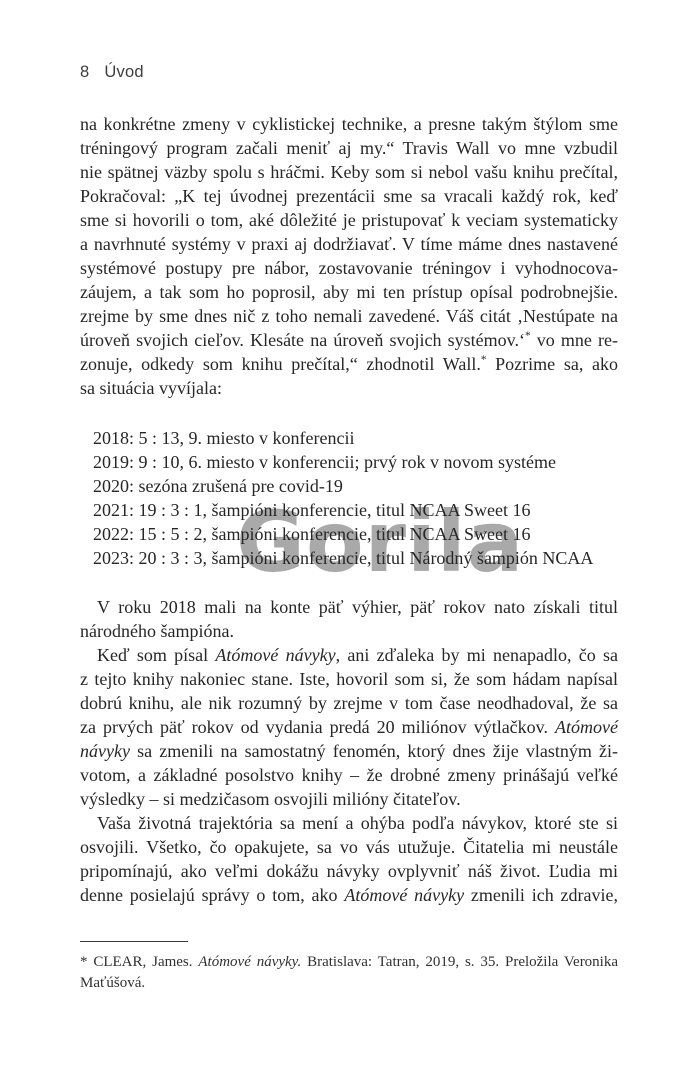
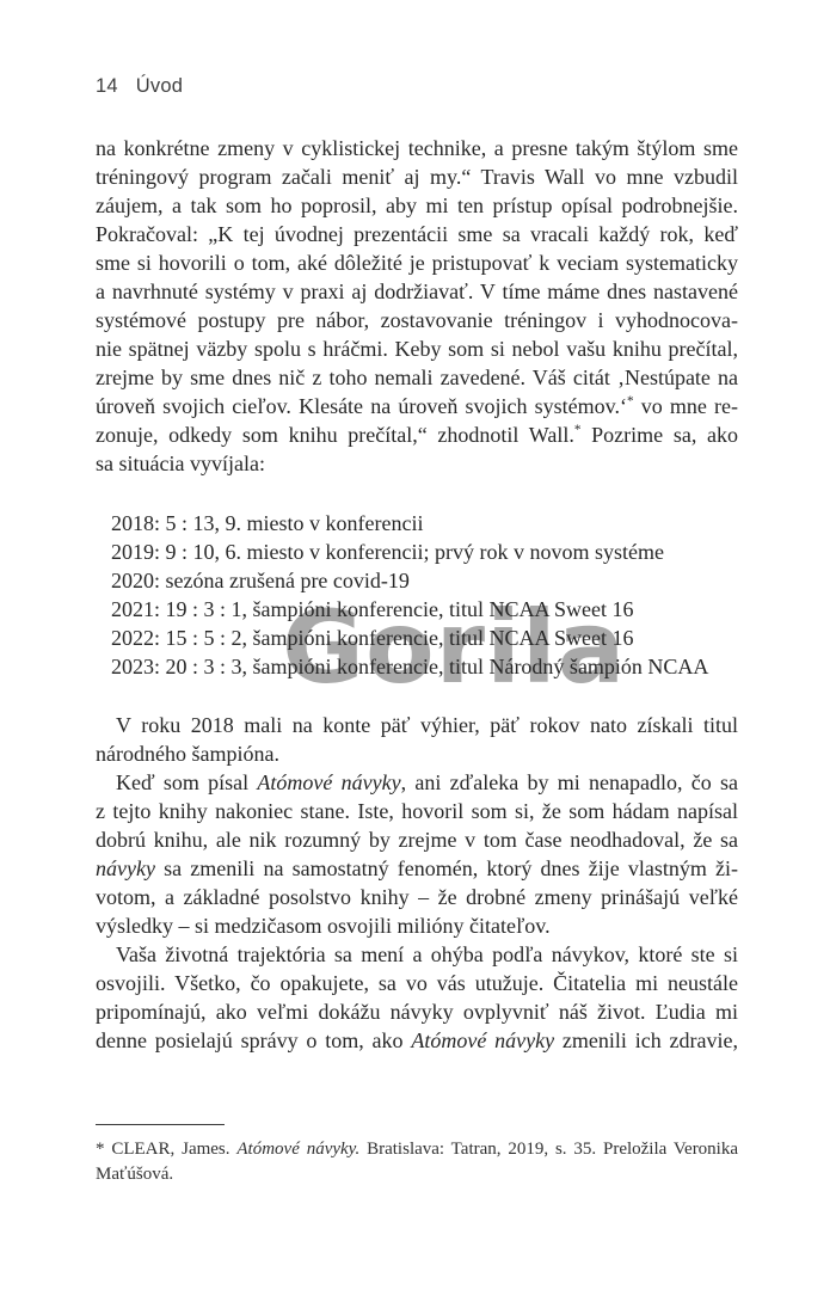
- 8 Úvod
+ 14 Úvod
  Gorila
  na konkrétne zmeny v cyklistickej technike, a presne takým štýlom sme
  tréningový program začali meniť aj my.“ Travis Wall vo mne vzbudil
- nie spätnej väzby spolu s hráčmi. Keby som si nebol vašu knihu prečítal,
+ záujem, a tak som ho poprosil, aby mi ten prístup opísal podrobnejšie.
  Pokračoval: „K tej úvodnej prezentácii sme sa vracali každý rok, keď
  sme si hovorili o tom, aké dôležité je pristupovať k veciam systematicky
  a navrhnuté systémy v praxi aj dodržiavať. V tíme máme dnes nastavené
  systémové postupy pre nábor, zostavovanie tréningov i vyhodnocova-
- záujem, a tak som ho poprosil, aby mi ten prístup opísal podrobnejšie.
+ nie spätnej väzby spolu s hráčmi. Keby som si nebol vašu knihu prečítal,
  zrejme by sme dnes nič z toho nemali zavedené. Váš citát ‚Nestúpate na
  úroveň svojich cieľov. Klesáte na úroveň svojich systémov.‘* vo mne re-
  zonuje, odkedy som knihu prečítal,“ zhodnotil Wall.* Pozrime sa, ako
  sa situácia vyvíjala:
  2018: 5 : 13, 9. miesto v konferencii
  2019: 9 : 10, 6. miesto v konferencii; prvý rok v novom systéme
  2020: sezóna zrušená pre covid-19
  2021: 19 : 3 : 1, šampióni konferencie, titul NCAA Sweet 16
  2022: 15 : 5 : 2, šampióni konferencie, titul NCAA Sweet 16
  2023: 20 : 3 : 3, šampióni konferencie, titul Národný šampión NCAA
  V roku 2018 mali na konte päť výhier, päť rokov nato získali titul
  národného šampióna.
  Keď som písal Atómové návyky, ani zďaleka by mi nenapadlo, čo sa
  z tejto knihy nakoniec stane. Iste, hovoril som si, že som hádam napísal
  dobrú knihu, ale nik rozumný by zrejme v tom čase neodhadoval, že sa
- za prvých päť rokov od vydania predá 20 miliónov výtlačkov. Atómové
  návyky sa zmenili na samostatný fenomén, ktorý dnes žije vlastným ži-
  votom, a základné posolstvo knihy – že drobné zmeny prinášajú veľké
  výsledky – si medzičasom osvojili milióny čitateľov.
  Vaša životná trajektória sa mení a ohýba podľa návykov, ktoré ste si
  osvojili. Všetko, čo opakujete, sa vo vás utužuje. Čitatelia mi neustále
  pripomínajú, ako veľmi dokážu návyky ovplyvniť náš život. Ľudia mi
  denne posielajú správy o tom, ako Atómové návyky zmenili ich zdravie,
  * CLEAR, James. Atómové návyky. Bratislava: Tatran, 2019, s. 35. Preložila Veronika
  Maťúšová.
